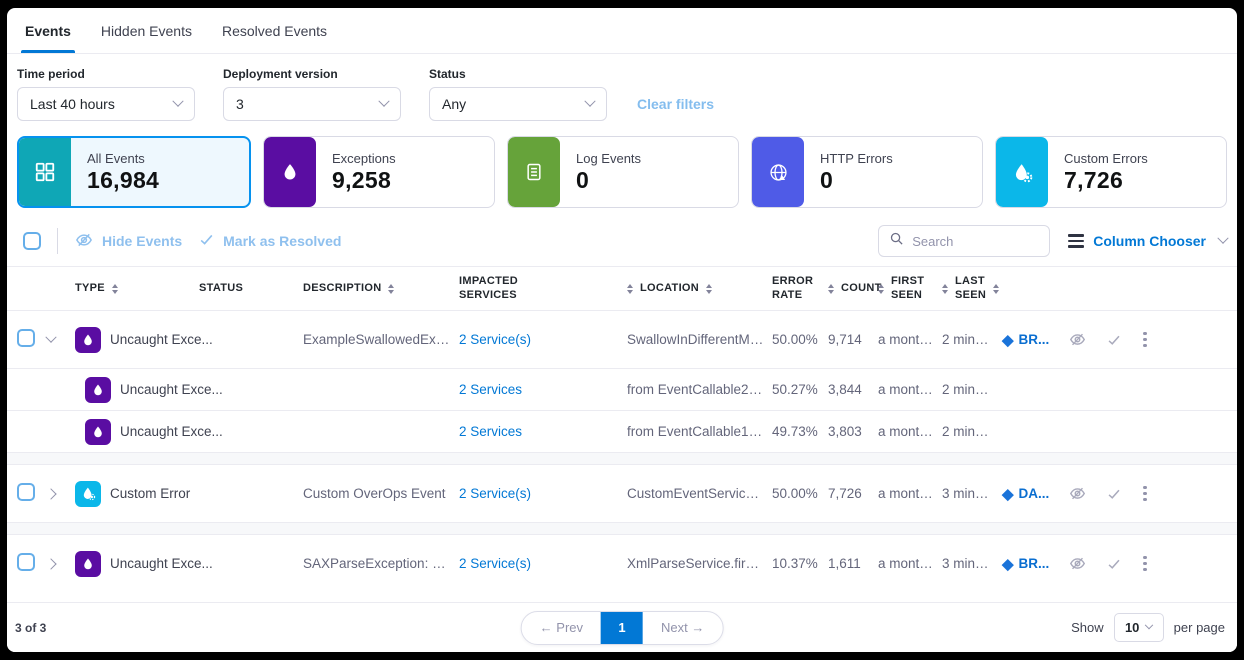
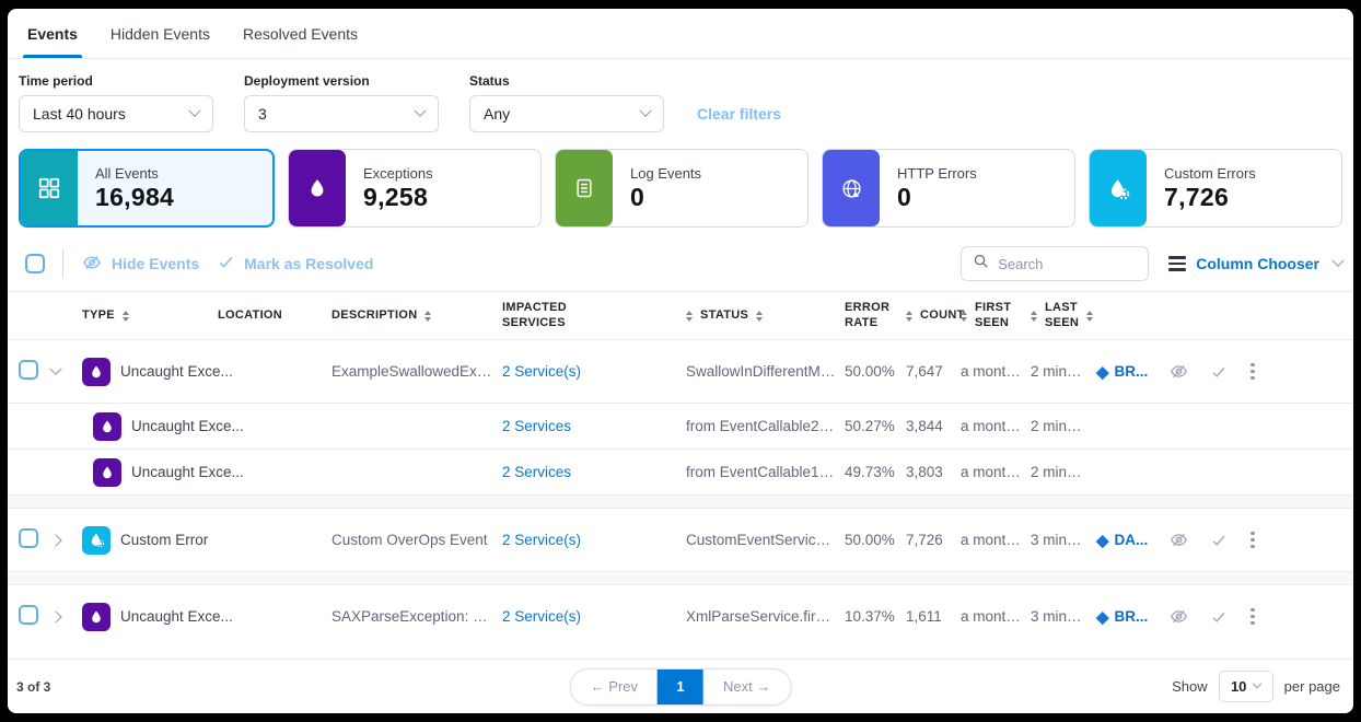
  Events
  Hidden Events
  Resolved Events
  Time period
  Last 40 hours
  Deployment version
  3
  Status
  Any
  Clear filters
  All Events
  16,984
  Exceptions
  9,258
  Log Events
  0
  HTTP Errors
  0
  Custom Errors
  7,726
  Hide Events
  Mark as Resolved
  Search
  Column Chooser
  TYPE
- STATUS
+ LOCATION
  DESCRIPTION
  IMPACTED SERVICES
- LOCATION
+ STATUS
  ERROR RATE
  COUNT
  FIRST SEEN
  LAST SEEN
  Uncaught Exce...
  ExampleSwallowedExcep
  2 Service(s)
  SwallowInDifferentMeth.
  50.00%
- 9,714
+ 7,647
  a month...
  2 minut...
  ◆
  BR...
  Uncaught Exce...
  2 Services
  from EventCallable2.call
  50.27%
  3,844
  a month...
  2 minut...
  Uncaught Exce...
  2 Services
  from EventCallable1.call
  49.73%
  3,803
  a month...
  2 minut...
  Custom Error
  Custom OverOps Event
  2 Service(s)
  CustomEventService.fir.
  50.00%
  7,726
  a month...
  3 minut...
  ◆
  DA...
  Uncaught Exce...
  SAXParseException: XML
  2 Service(s)
  XmlParseService.fireEv.
  10.37%
  1,611
  a month...
  3 minut...
  ◆
  BR...
  3 of 3
  ← Prev
  1
  Next →
  Show
  10
  per page
